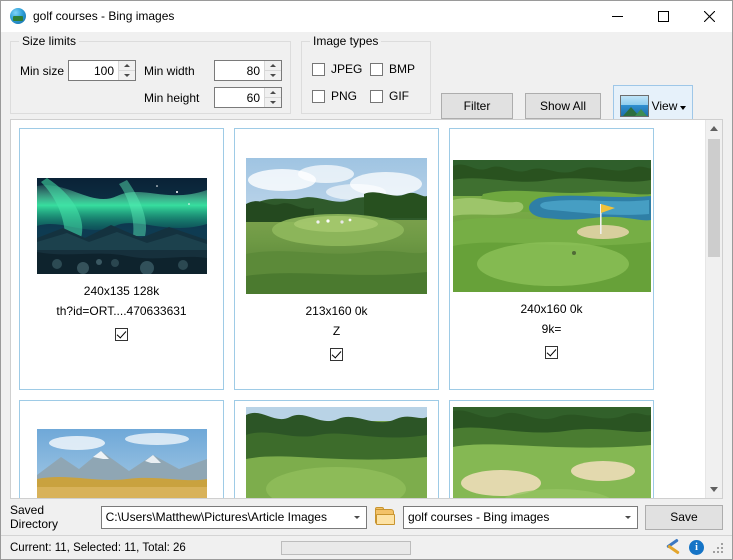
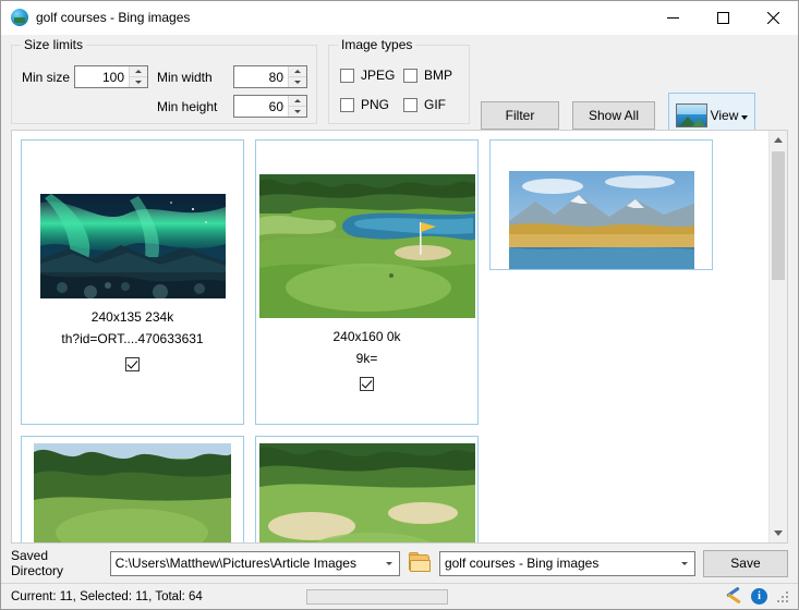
  golf courses - Bing images
  Size limits
  Min size
  100
  Min width
  80
  Min height
  60
  Image types
  JPEG
  BMP
  PNG
  GIF
  Filter
  Show All
  View
- 240x135 128k
+ 240x135 234k
  th?id=ORT....470633631
- 213x160 0k
- Z
  240x160 0k
  9k=
  Saved Directory
  C:\Users\Matthew\Pictures\Article Images
  golf courses - Bing images
  Save
- Current: 11, Selected: 11, Total: 26
+ Current: 11, Selected: 11, Total: 64
  i
